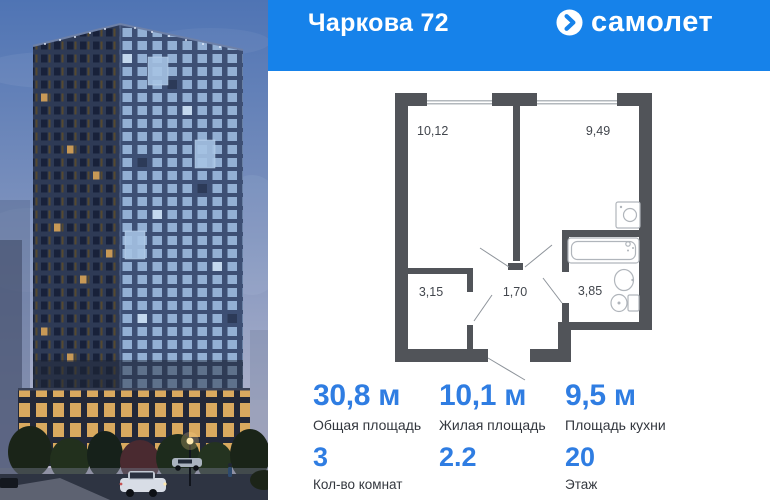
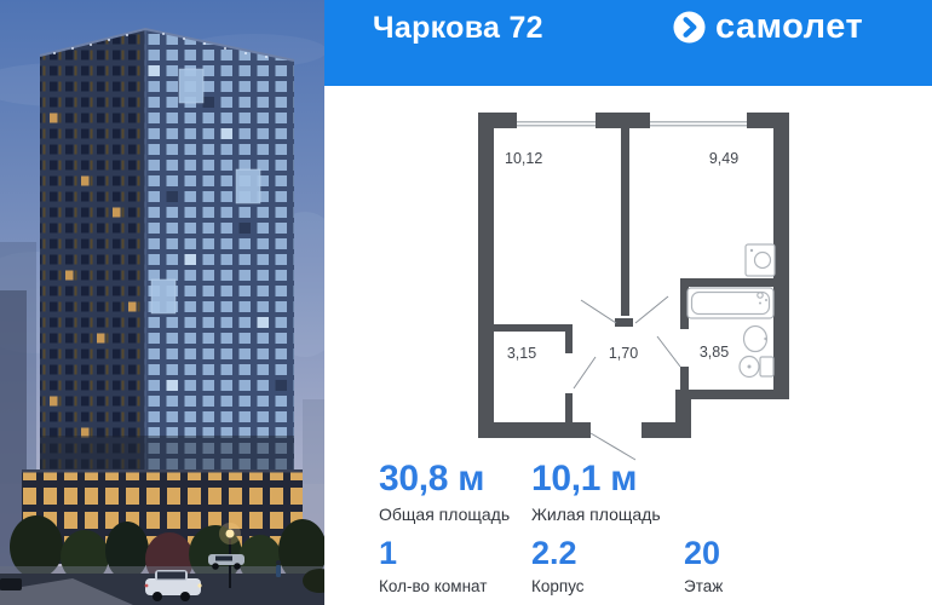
  Чаркова 72
  самолет
  10,12
  9,49
  3,15
  1,70
  3,85
  30,8 м
  Общая площадь
  10,1 м
  Жилая площадь
- 9,5 м
- Площадь кухни
- 3
+ 1
  Кол-во комнат
  2.2
+ Корпус
  20
  Этаж
